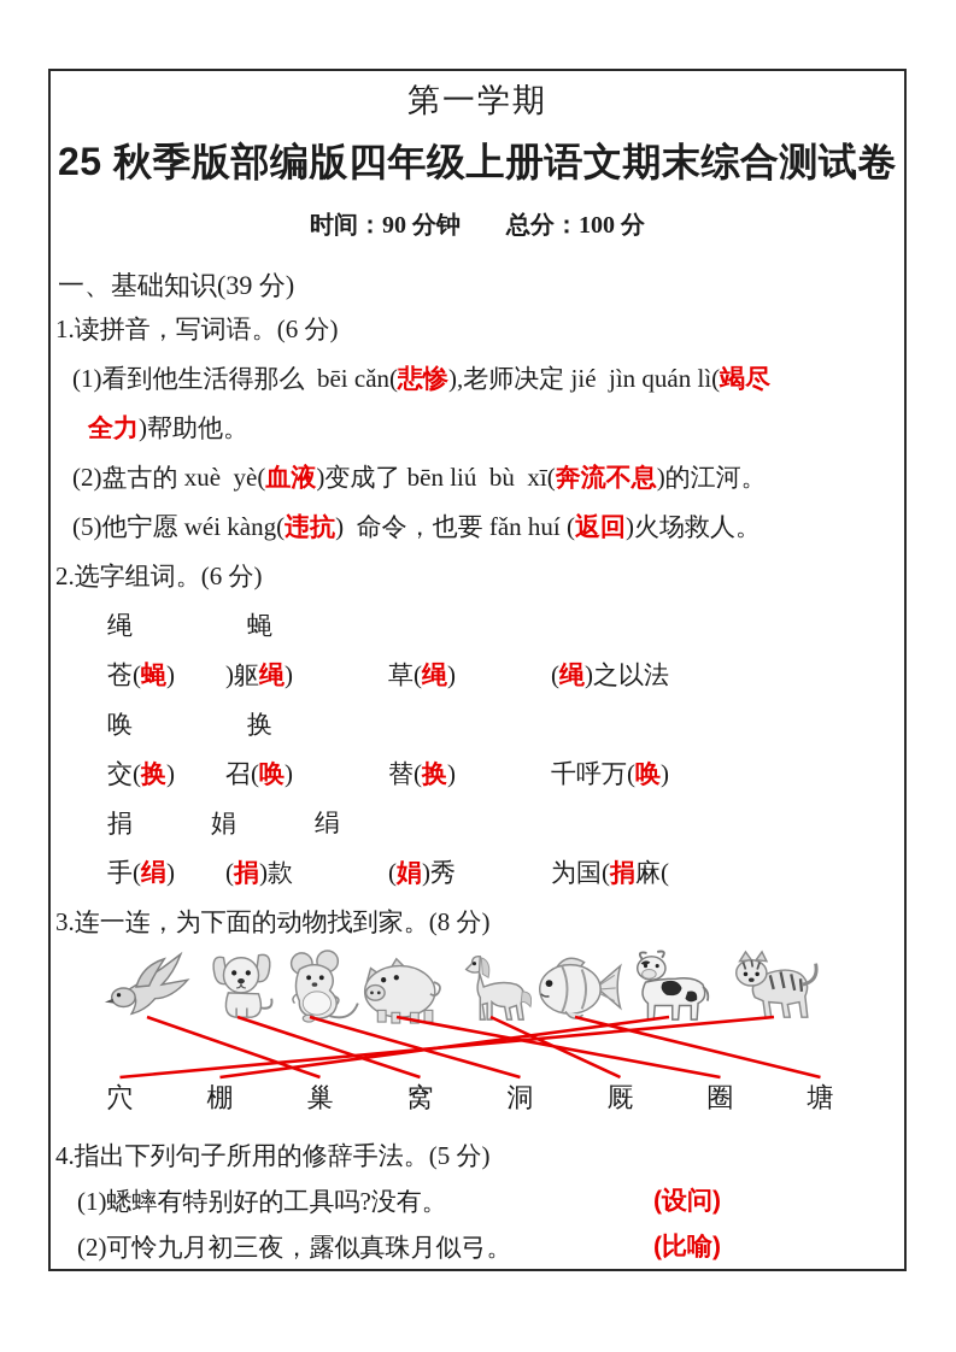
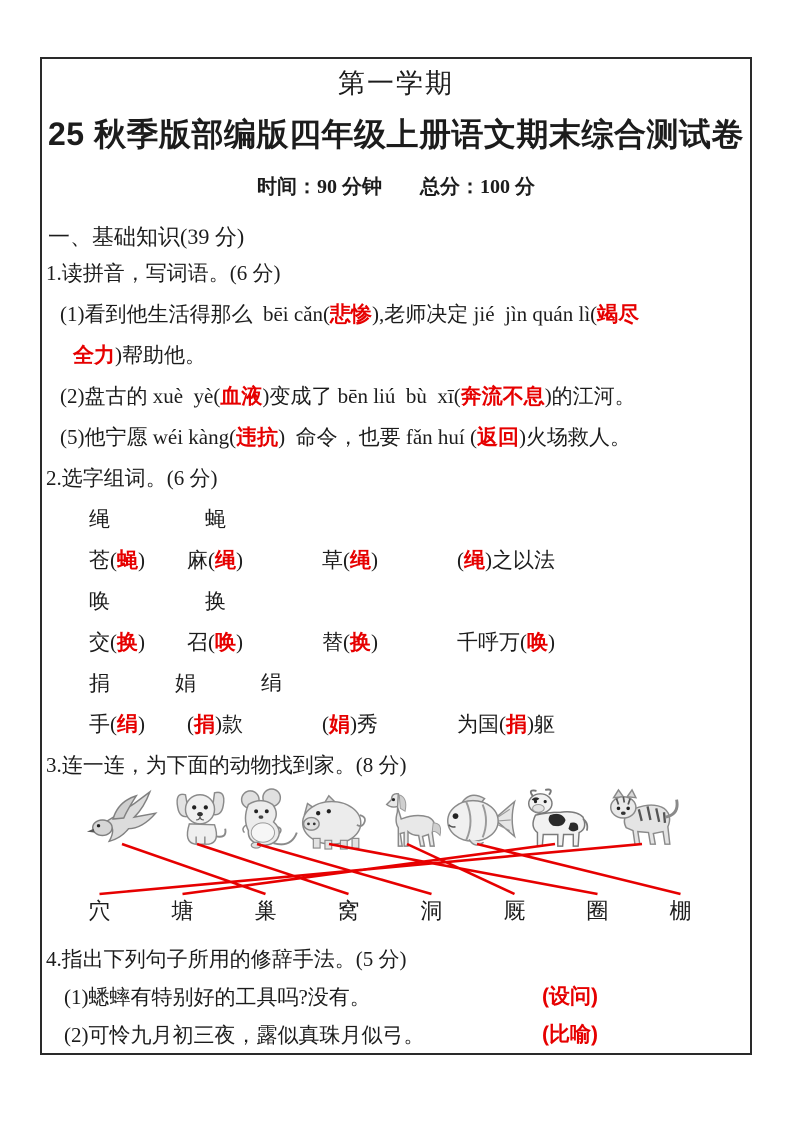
  第一学期
  25 秋季版部编版四年级上册语文期末综合测试卷
  时间：90 分钟
  总分：100 分
  一、基础知识(39 分)
  1.读拼音，写词语。(6 分)
  (1)看到他生活得那么 bēi cǎn(悲惨),老师决定 jié jìn quán lì(竭尽
  全力)帮助他。
  (2)盘古的 xuè yè(血液)变成了 bēn liú bù xī(奔流不息)的江河。
  (5)他宁愿 wéi kàng(违抗) 命令，也要 fǎn huí (返回)火场救人。
  2.选字组词。(6 分)
  绳 蝇
  苍(蝇)
- )躯绳)
+ 麻(绳)
  草(绳)
  (绳)之以法
  唤 换
  交(换)
  召(唤)
  替(换)
  千呼万(唤)
  捐 娟 绢
  手(绢)
  (捐)款
  (娟)秀
- 为国(捐麻(
+ 为国(捐)躯
  3.连一连，为下面的动物找到家。(8 分)
  穴
- 棚
+ 塘
  巢
  窝
  洞
  厩
  圈
- 塘
+ 棚
  4.指出下列句子所用的修辞手法。(5 分)
  (1)蟋蟀有特别好的工具吗?没有。
  (设问)
  (2)可怜九月初三夜，露似真珠月似弓。
  (比喻)
